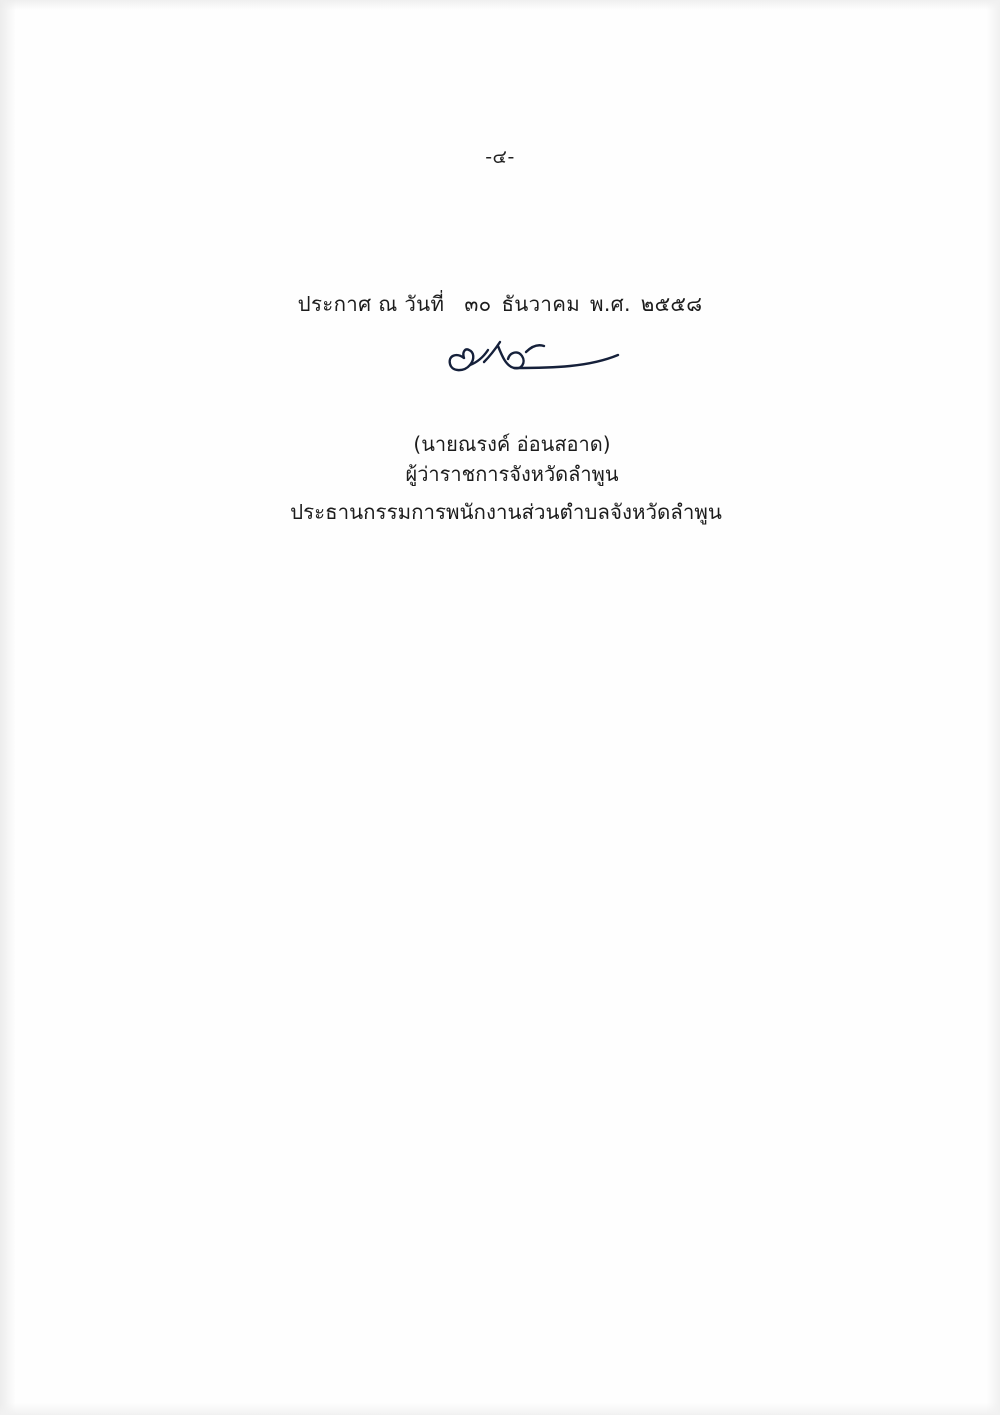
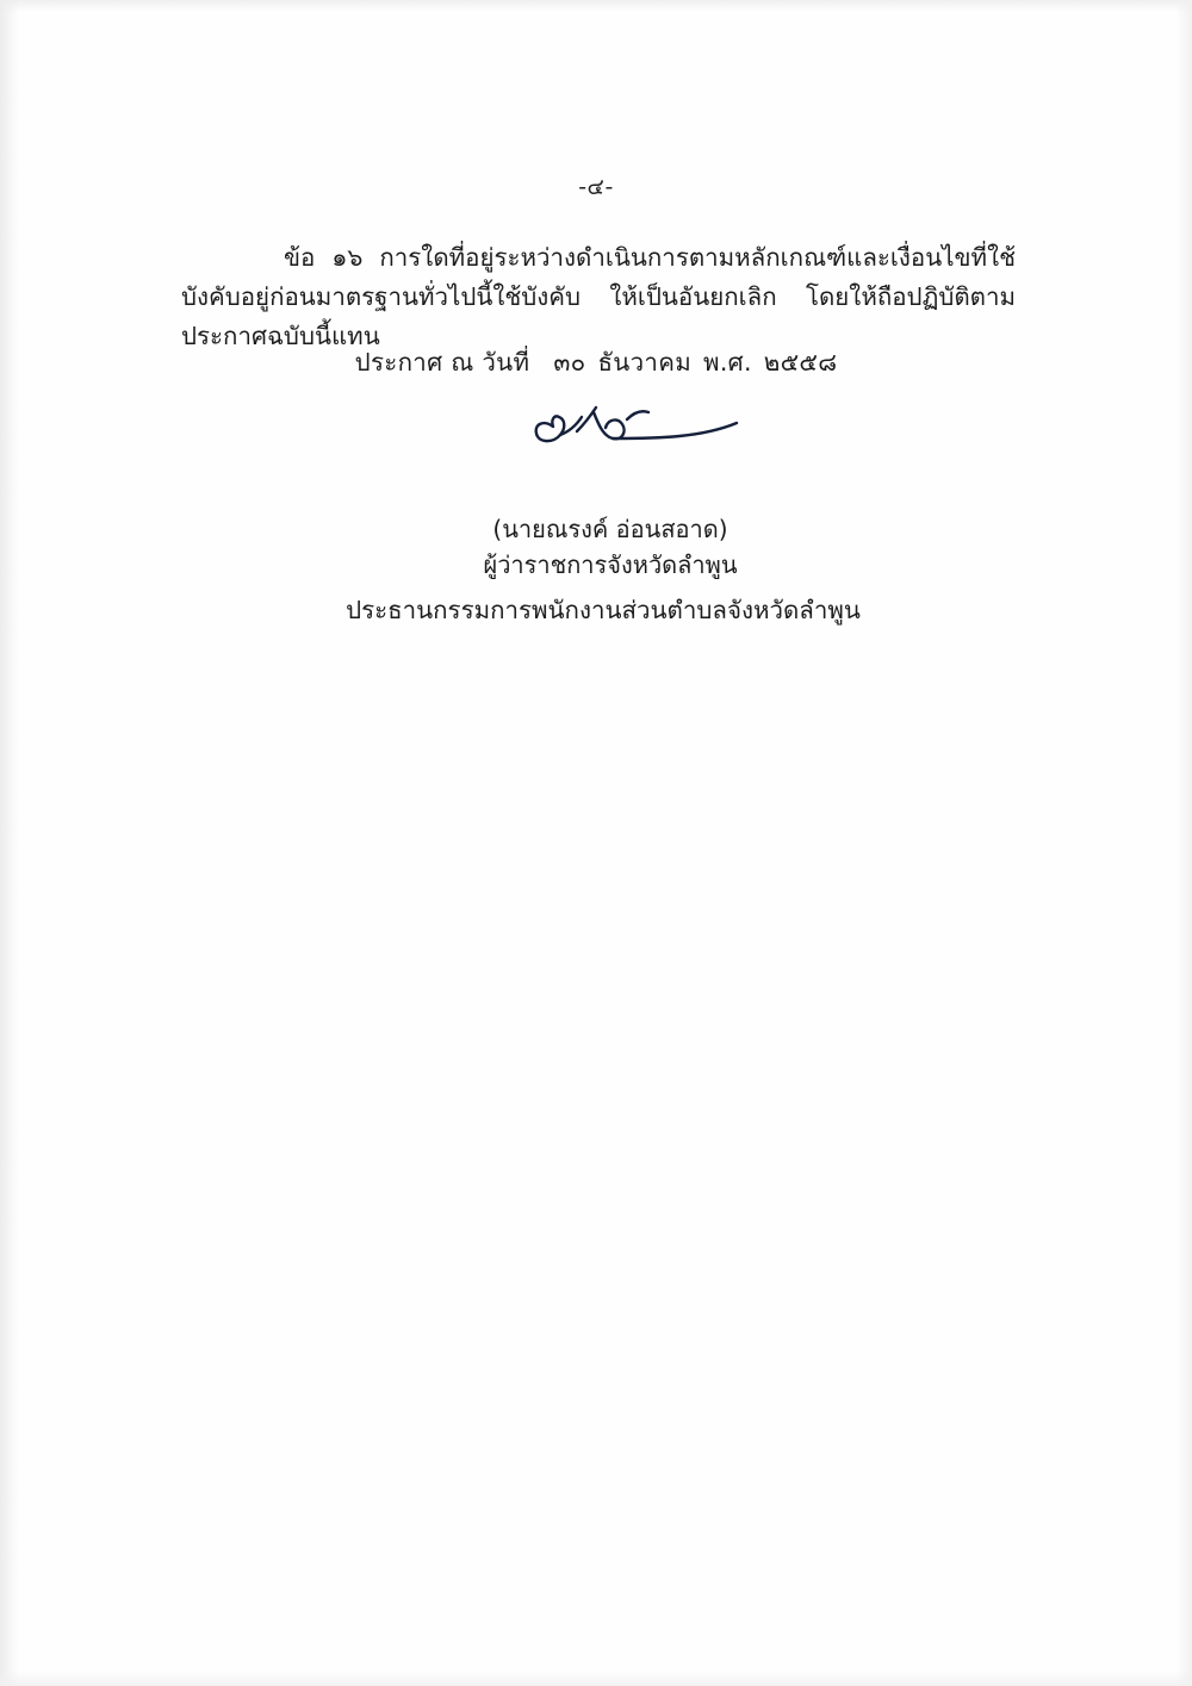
  -๔-
+ ข้อ ๑๖ การใดที่อยู่ระหว่างดำเนินการตามหลักเกณฑ์และเงื่อนไขที่ใช้บังคับอยู่ก่อนมาตรฐานทั่วไปนี้ใช้บังคับ ให้เป็นอันยกเลิก โดยให้ถือปฏิบัติตามประกาศฉบับนี้แทน
  ประกาศ ณ วันที่ ๓๐ ธันวาคม พ.ศ. ๒๕๕๘
  (นายณรงค์ อ่อนสอาด)
  ผู้ว่าราชการจังหวัดลำพูน
  ประธานกรรมการพนักงานส่วนตำบลจังหวัดลำพูน
